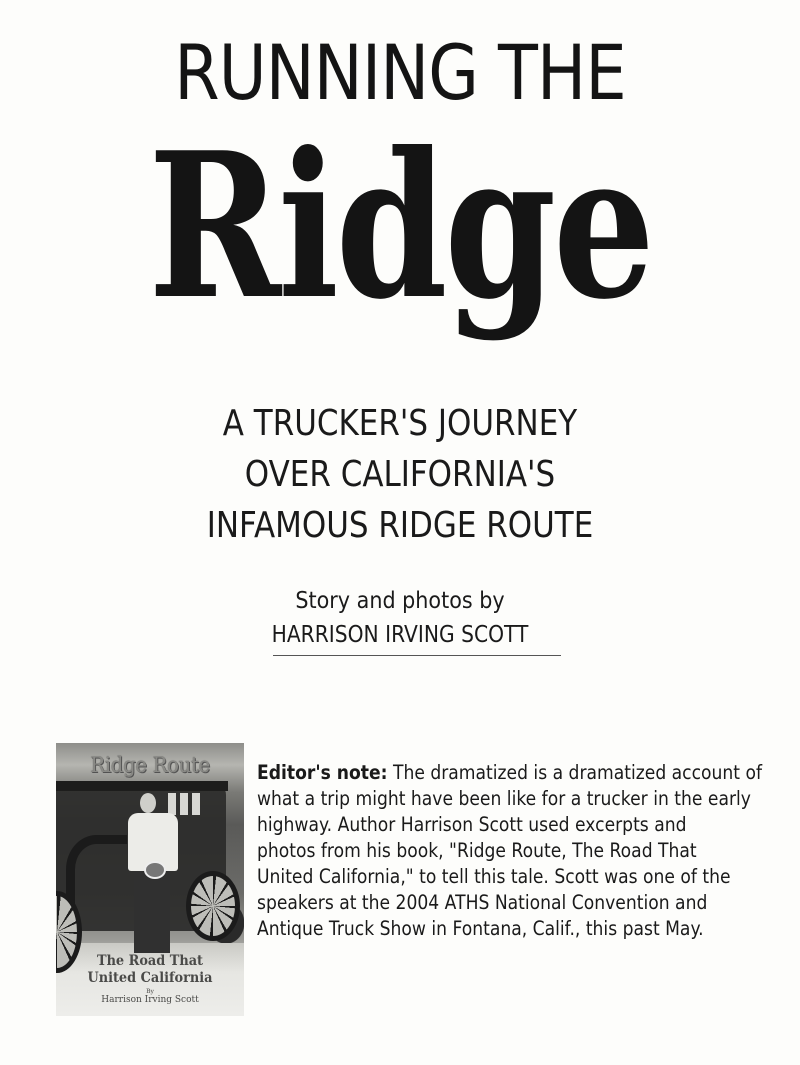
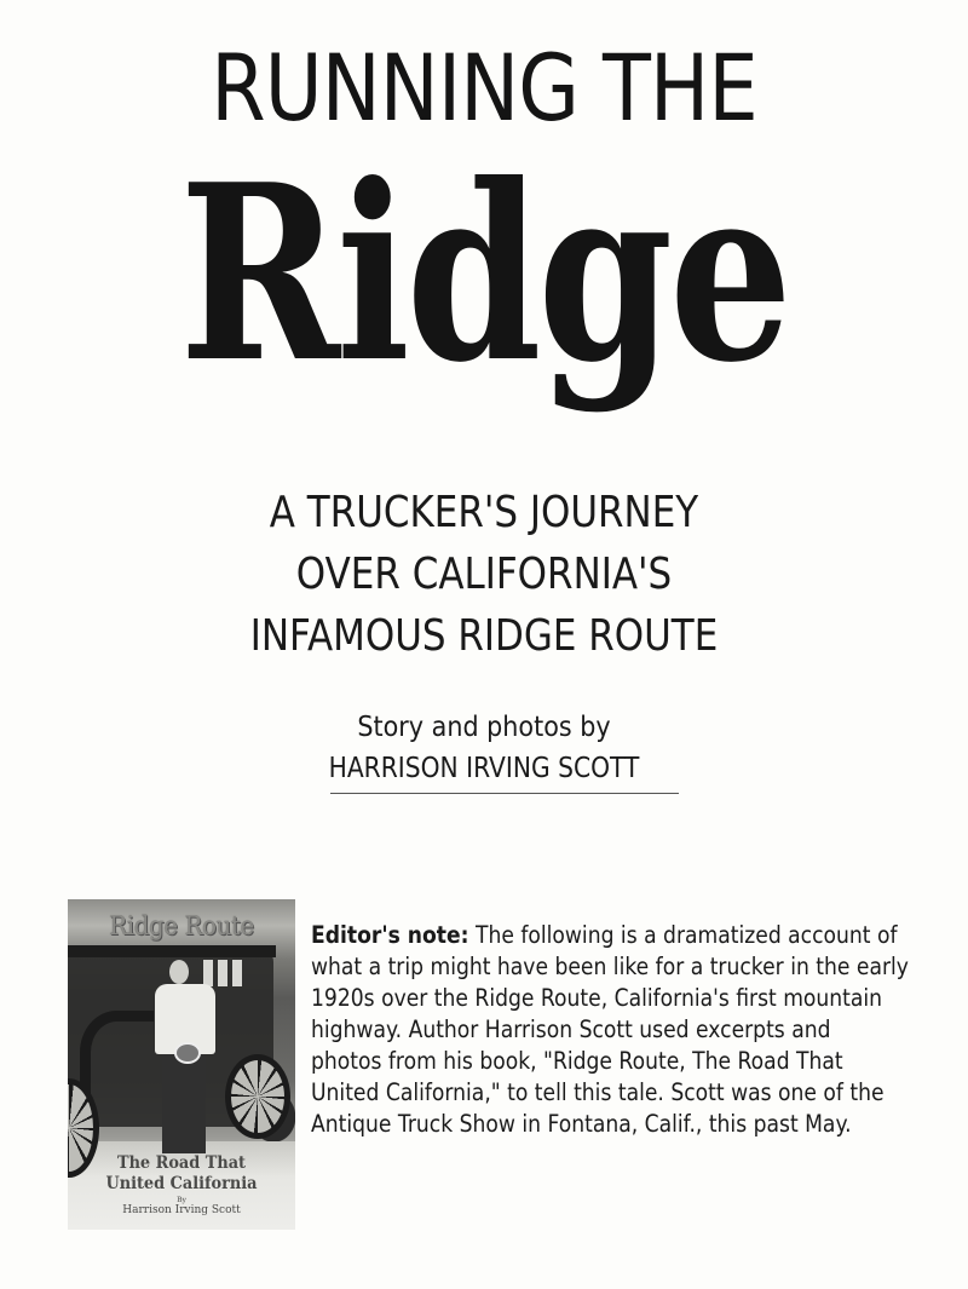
  RUNNING THE
  Ridge
  A TRUCKER'S JOURNEY
  OVER CALIFORNIA'S
  INFAMOUS RIDGE ROUTE
  Story and photos by
  HARRISON IRVING SCOTT
  Ridge Route
  The Road That
  United California
  Harrison Irving Scott
- Editor's note: The dramatized is a dramatized account of
+ Editor's note: The following is a dramatized account of
  what a trip might have been like for a trucker in the early
+ 1920s over the Ridge Route, California's first mountain
  highway. Author Harrison Scott used excerpts and
  photos from his book, "Ridge Route, The Road That
  United California," to tell this tale. Scott was one of the
- speakers at the 2004 ATHS National Convention and
  Antique Truck Show in Fontana, Calif., this past May.
